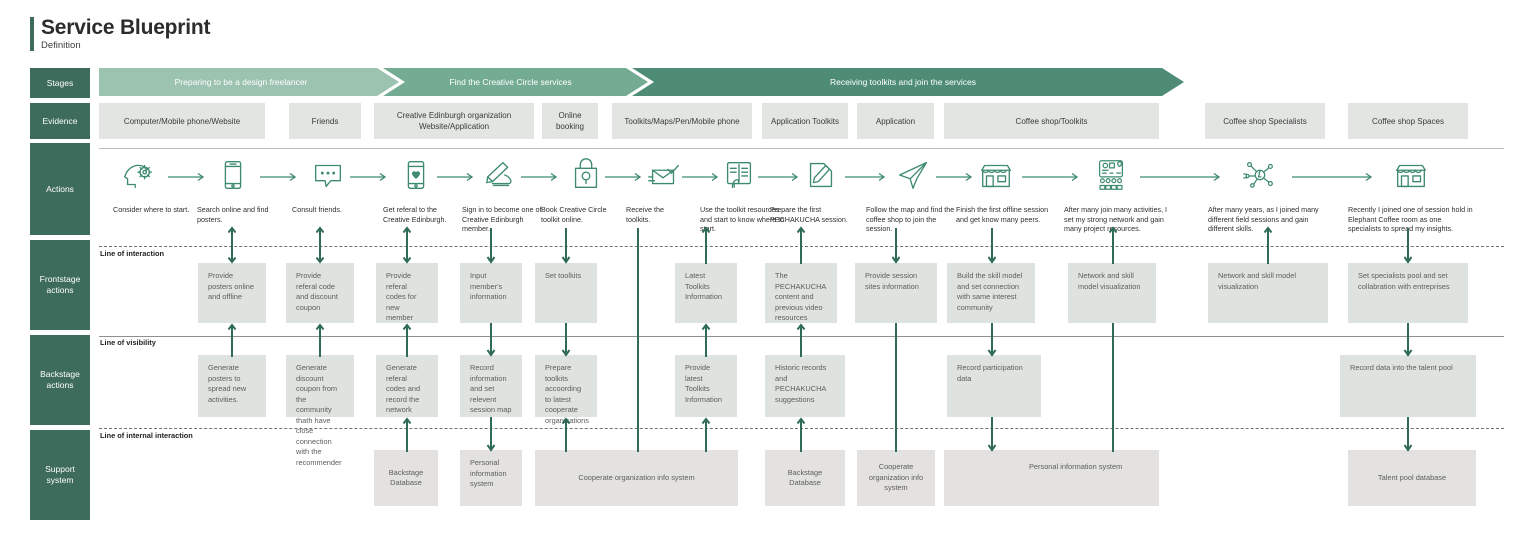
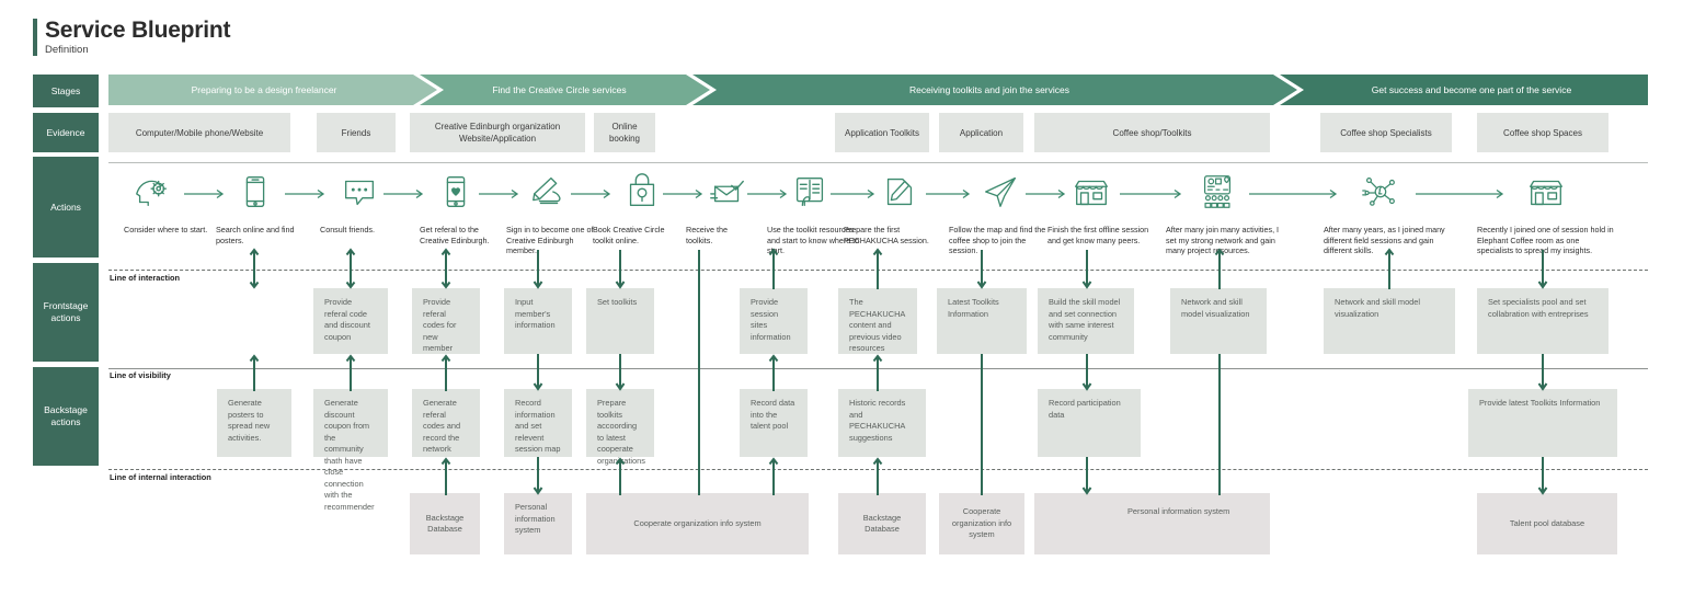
  Service Blueprint
  Definition
  Stages
  Evidence
  Actions
  Frontstage
  actions
  Backstage
  actions
- Support
- system
  Preparing to be a design freelancer
  Find the Creative Circle services
  Receiving toolkits and join the services
+ Get success and become one part of the service
  Computer/Mobile phone/Website
  Friends
  Creative Edinburgh organization Website/Application
  Online booking
- Toolkits/Maps/Pen/Mobile phone
  Application Toolkits
  Application
  Coffee shop/Toolkits
  Coffee shop Specialists
  Coffee shop Spaces
  Consider where to start.
  Search online and find posters.
  Consult friends.
  Get referal to the Creative Edinburgh.
  Sign in to become one of Creative Edinburgh member.
  Book Creative Circle toolkit online.
  Receive the toolkits.
  Use the toolkit resources and start to know where to srt.
  Prepare the first PECHAKUCHA session.
  Follow the map and find the coffee shop to join the session.
  Finish the first offline session and get know many peers.
  After many join many activities, I set my strong network and gain many project rsources.
  After many years, as I joined many different field sessions and gain different skills.
  Recently I joined one of session hold in Elephant Coffee room as one specialists to spred my insights.
  Line of interaction
  Line of visibility
  Line of internal interaction
- Provide posters online and offline
  Provide referal code and discount coupon
  Provide referal codes for new member
  Input member's information
  Set toolkits
- Latest Toolkits Information
+ Provide session sites information
  The PECHAKUCHA content and previous video resources
- Provide session sites information
+ Latest Toolkits Information
  Build the skill model and set connection with same interest community
  Network and skill model visualization
  Network and skill model visualization
  Set specialists pool and set collabration with entreprises
  Generate posters to spread new activities.
  Generate discount coupon from the community thath have close connection with the recommender
  Generate referal codes and record the network
  Record information and set relevent session map
  Prepare toolkits accoording to latest cooperate organations
- Provide latest Toolkits Information
+ Record data into the talent pool
  Historic records and PECHAKUCHA suggestions
  Record participation data
- Record data into the talent pool
+ Provide latest Toolkits Information
  Backstage Database
  Personal information system
  Cooperate organization info system
  Backstage Database
  Cooperate organization info system
  Personal information system
  Talent pool database
